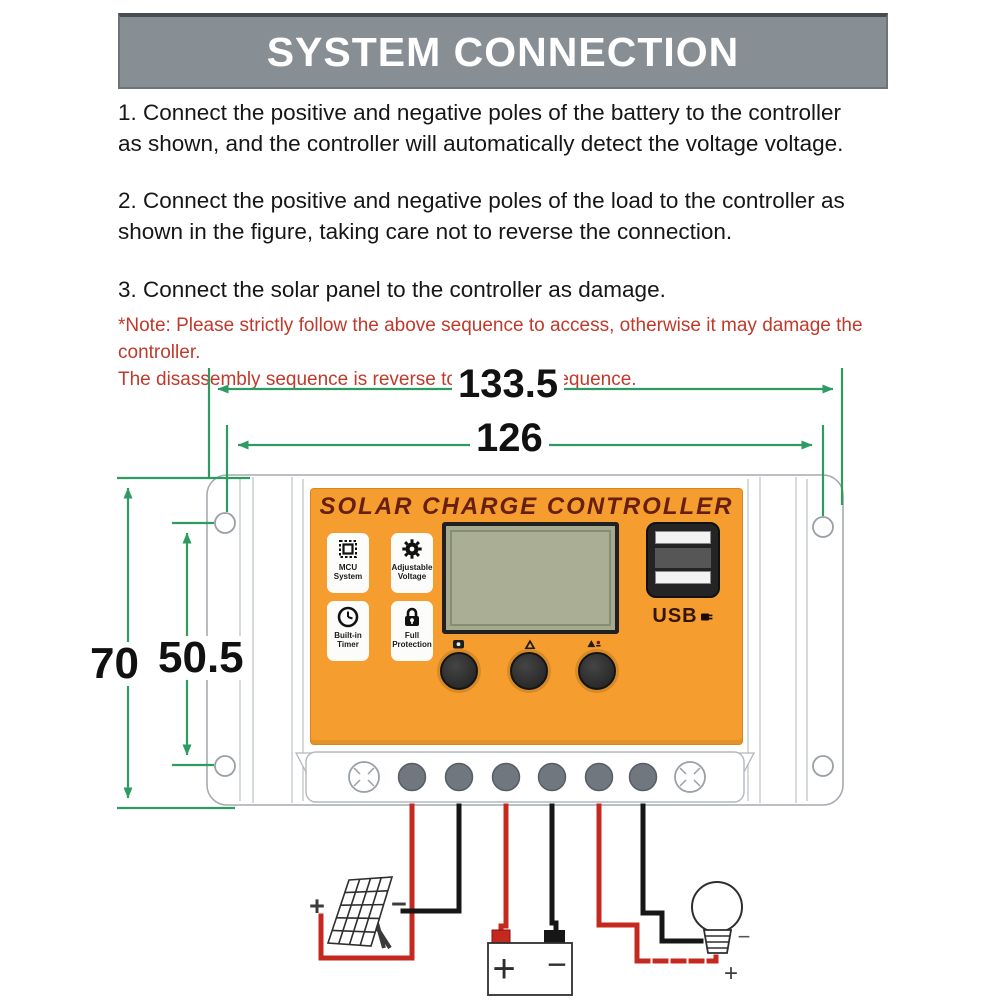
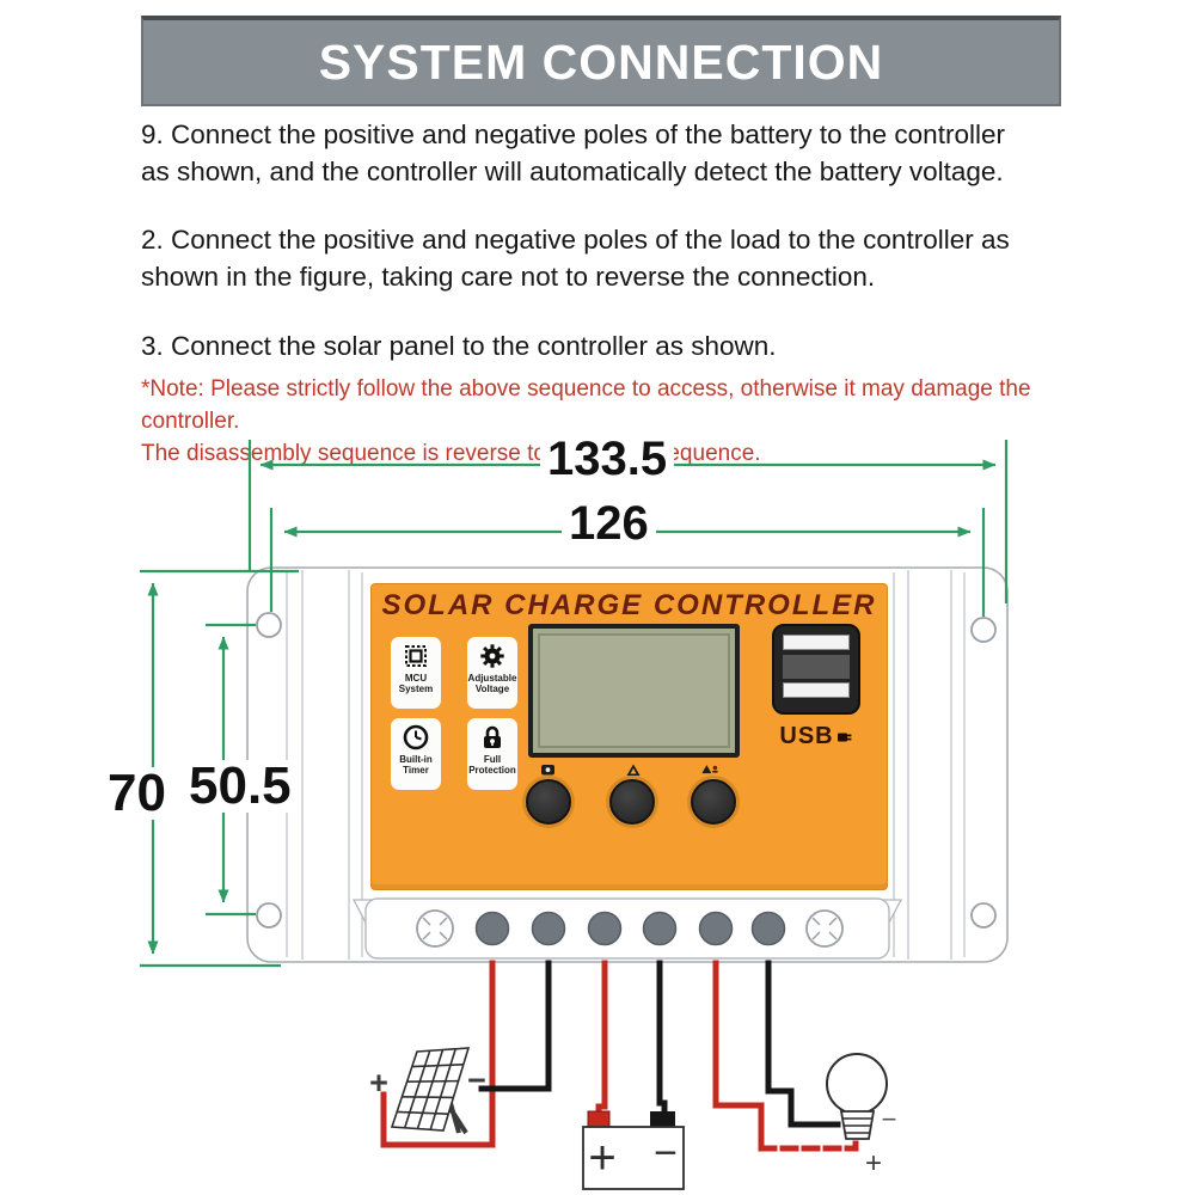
  SYSTEM CONNECTION
- 1. Connect the positive and negative poles of the battery to the controller
+ 9. Connect the positive and negative poles of the battery to the controller
- as shown, and the controller will automatically detect the voltage voltage.
+ as shown, and the controller will automatically detect the battery voltage.
  2. Connect the positive and negative poles of the load to the controller as
  shown in the figure, taking care not to reverse the connection.
- 3. Connect the solar panel to the controller as damage.
+ 3. Connect the solar panel to the controller as shown.
  *Note: Please strictly follow the above sequence to access, otherwise it may damage the controller.
  The disassembly sequence is reverse tquence.
  +
  −
  +
  −
  −
  +
  SOLAR CHARGE CONTROLLER
  MCU
  System
  Adjustable
  Voltage
  Built-in
  Timer
  Full
  Protection
  USB
  133.5
  126
  70
  50.5
